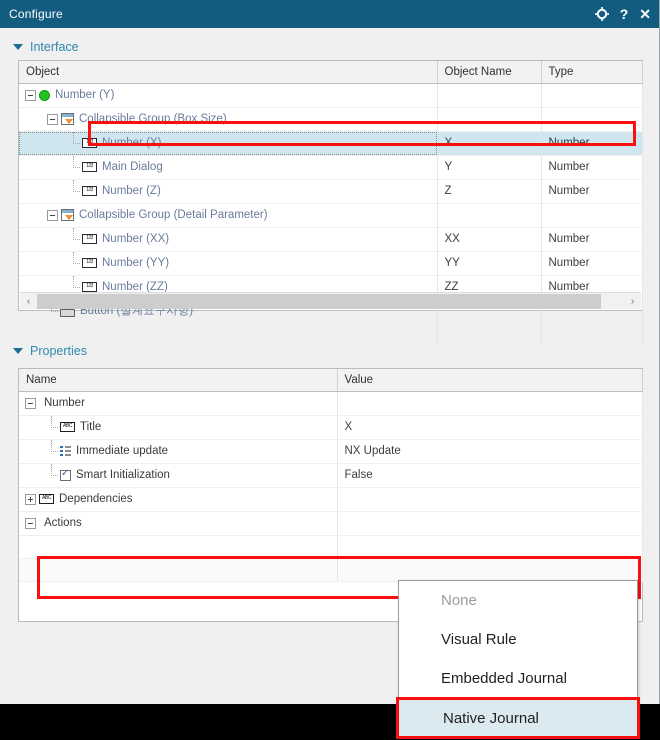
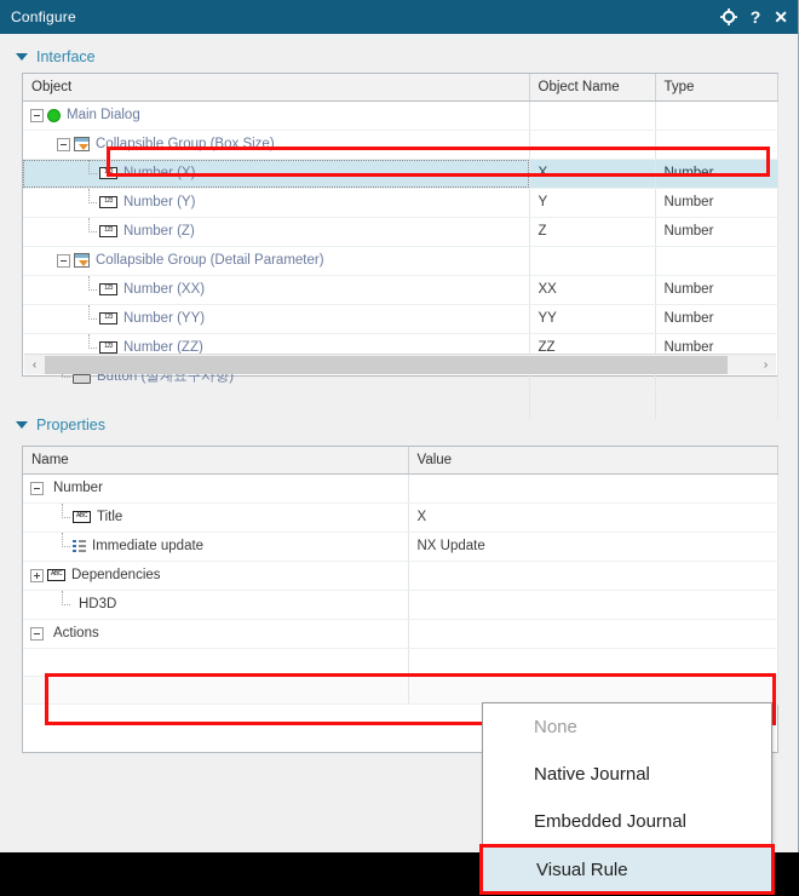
  Configure
  ?
  ✕
  Interface
  Object	Object Name	Type
- Number (Y)
+ Main Dialog
  Collapsible Group (Box Size)
  Number (X)	X	Number
- Main Dialog	Y	Number
+ Number (Y)	Y	Number
  Number (Z)	Z	Number
  Collapsible Group (Detail Parameter)
  Number (XX)	XX	Number
  Number (YY)	YY	Number
  Number (ZZ)	ZZ	Number
  Button (설계요구사항)
  ‹
  ›
  Properties
  Name	Value
  Number
  Immediate update	NX Update
- Smart Initialization	False
  Dependencies
+ HD3D
  Actions
  None
- Visual Rule
+ Native Journal
  Embedded Journal
- Native Journal
+ Visual Rule
